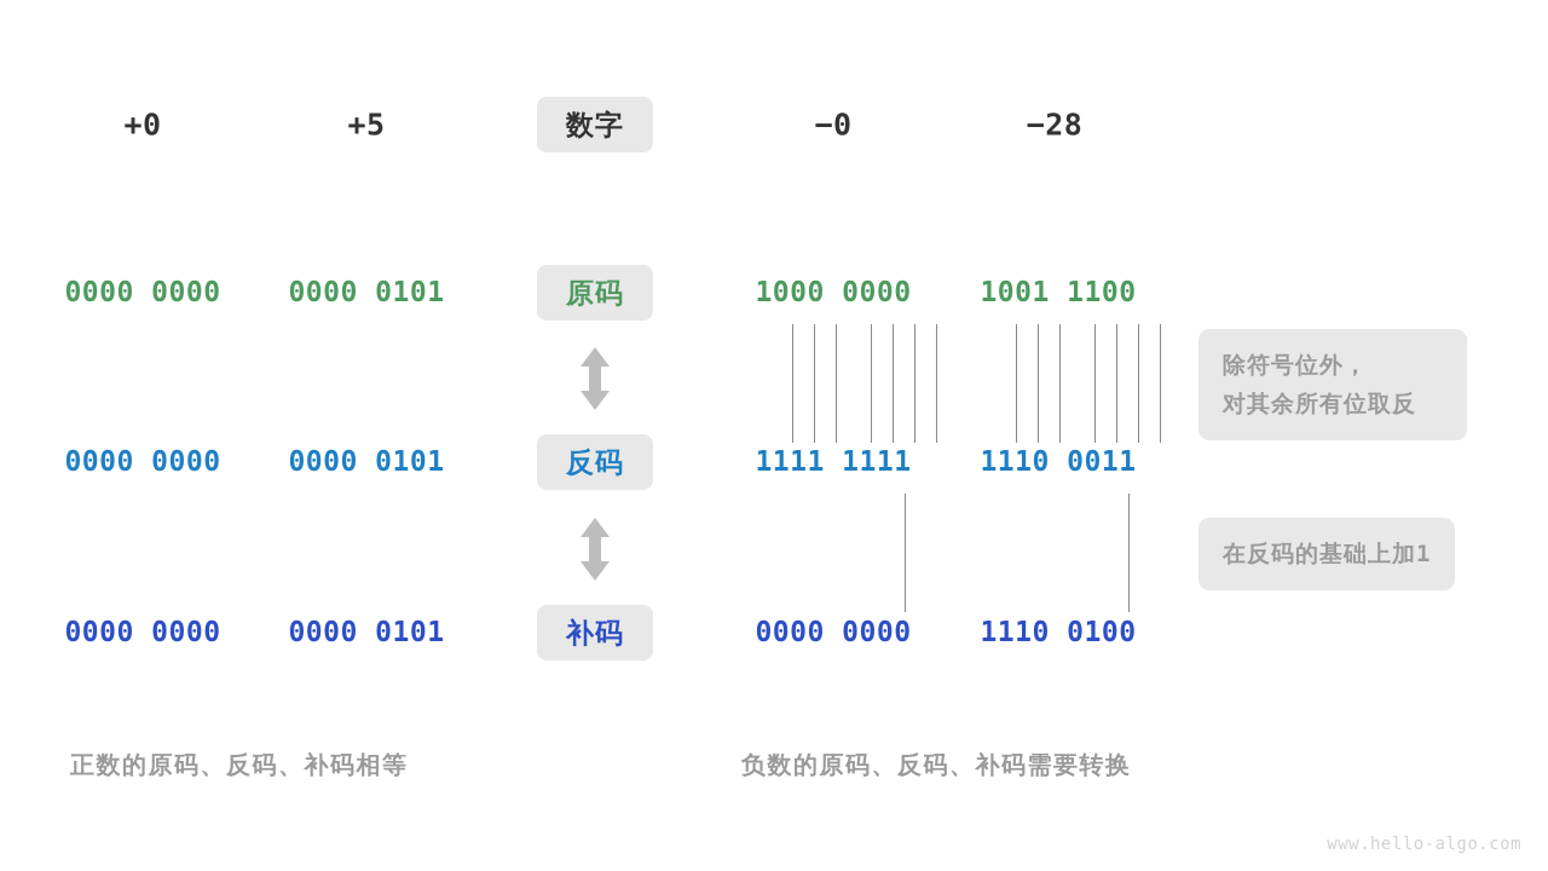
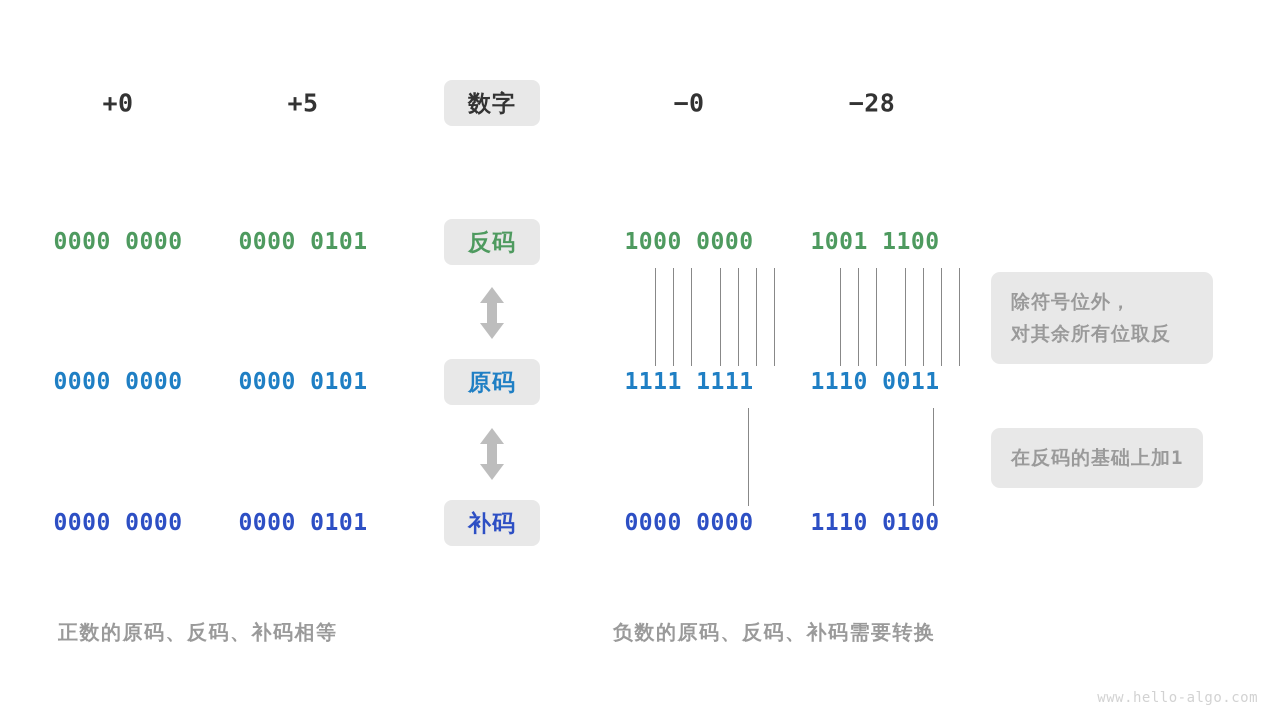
  +0
  +5
  数字
  −0
  −28
  0000 0000
  0000 0101
- 原码
+ 反码
  1000 0000
  1001 1100
  0000 0000
  0000 0101
- 反码
+ 原码
  1111 1111
  1110 0011
  0000 0000
  0000 0101
  补码
  0000 0000
  1110 0100
  除符号位外，
  对其余所有位取反
  在反码的基础上加1
  正数的原码、反码、补码相等
  负数的原码、反码、补码需要转换
  www.hello-algo.com
